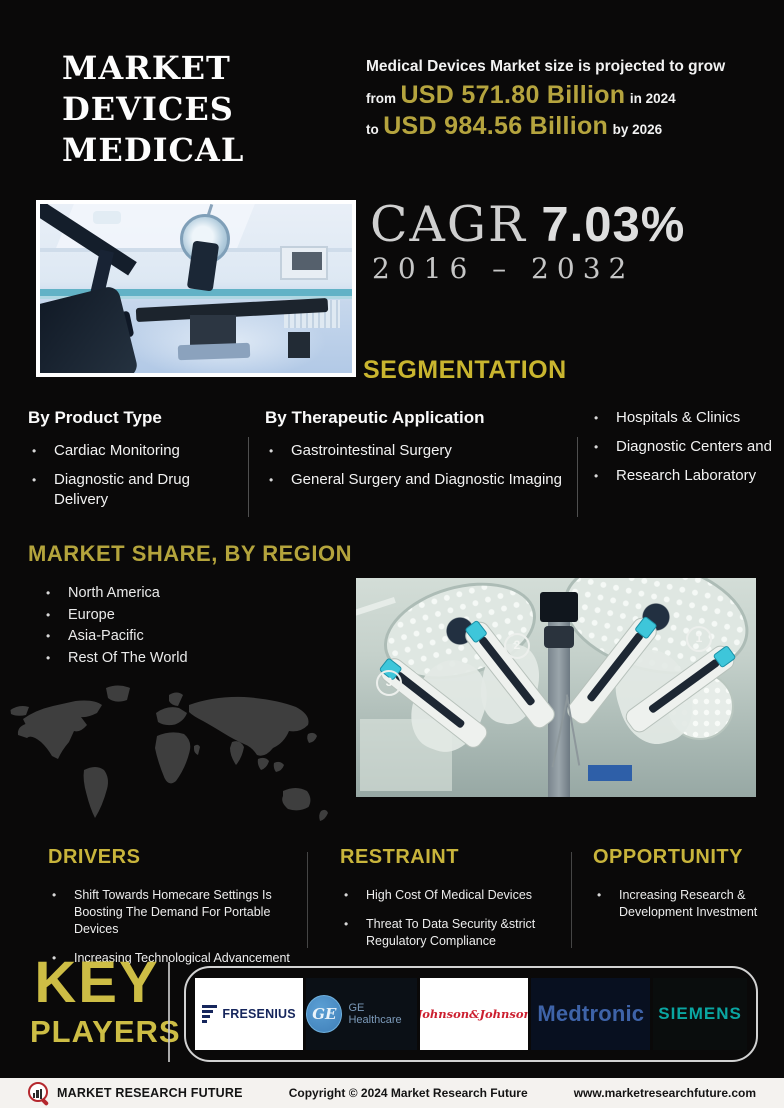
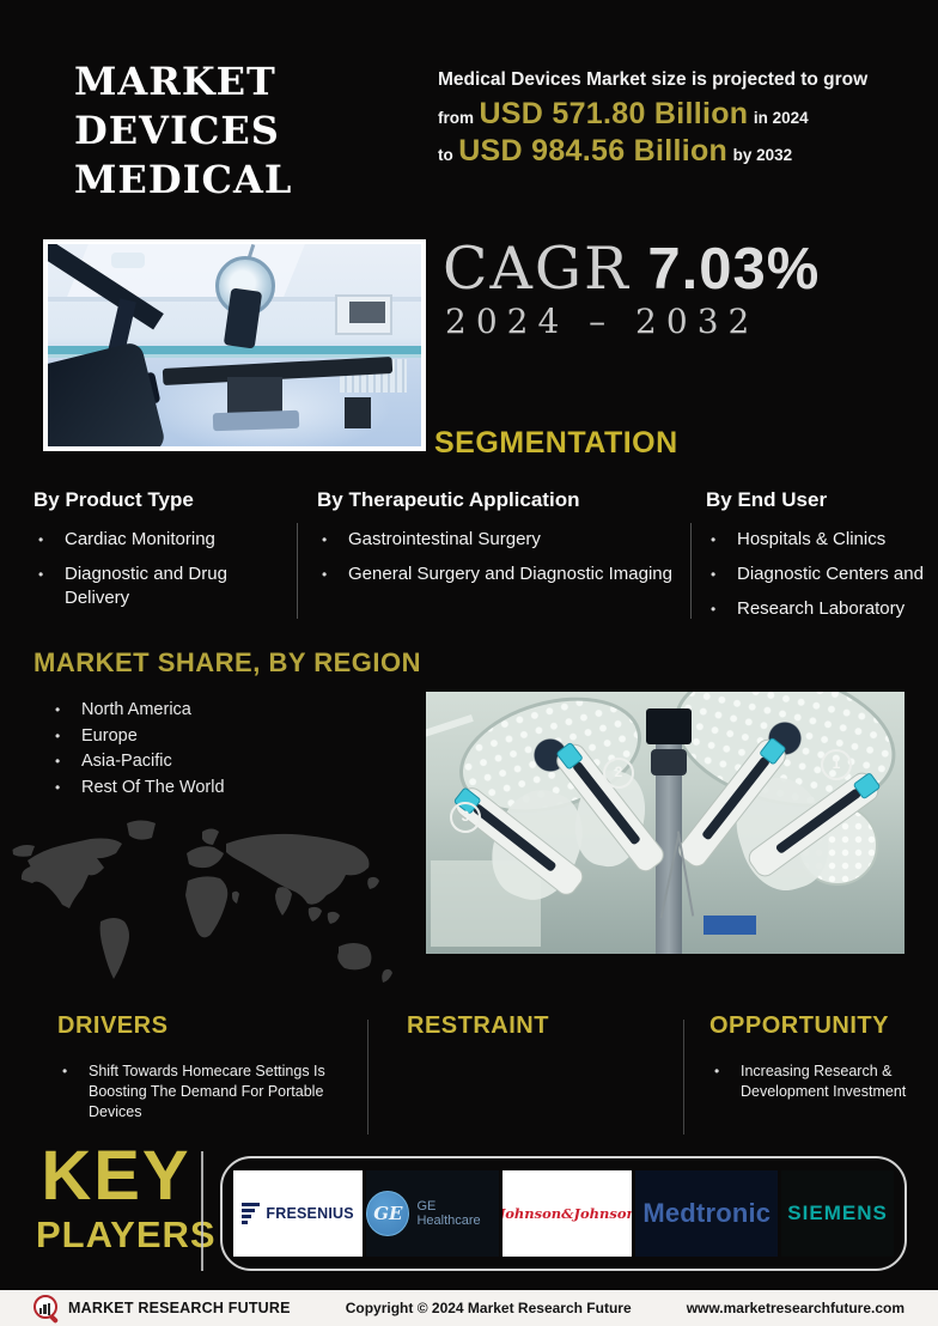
  MARKET
  DEVICES
  MEDICAL
  Medical Devices Market size is projected to grow
  from USD 571.80 Billion in 2024
- to USD 984.56 Billion by 2026
+ to USD 984.56 Billion by 2032
  CAGR 7.03%
- 2016 – 2032
+ 2024 – 2032
  SEGMENTATION
  By Product Type
  Cardiac Monitoring
  Diagnostic and Drug Delivery
  By Therapeutic Application
  Gastrointestinal Surgery
  General Surgery and Diagnostic Imaging
+ By End User
  Hospitals & Clinics
  Diagnostic Centers and
  Research Laboratory
  MARKET SHARE, BY REGION
  North America
  Europe
  Asia-Pacific
  Rest Of The World
  2
  3
  DRIVERS
  Shift Towards Homecare Settings Is Boosting The Demand For Portable Devices
- Increasing Technological Advancement
  RESTRAINT
- High Cost Of Medical Devices
- Threat To Data Security &strict Regulatory Compliance
  OPPORTUNITY
  Increasing Research & Development Investment
  KEY
  PLAYER
  FRESENIUS
  GE
  GE Healthcare
  Johnson&Johnson
  Medtronic
  SIEMENS
  MARKET RESEARCH FUTURE
  Copyright © 2024 Market Research Future
  www.marketresearchfuture.com
